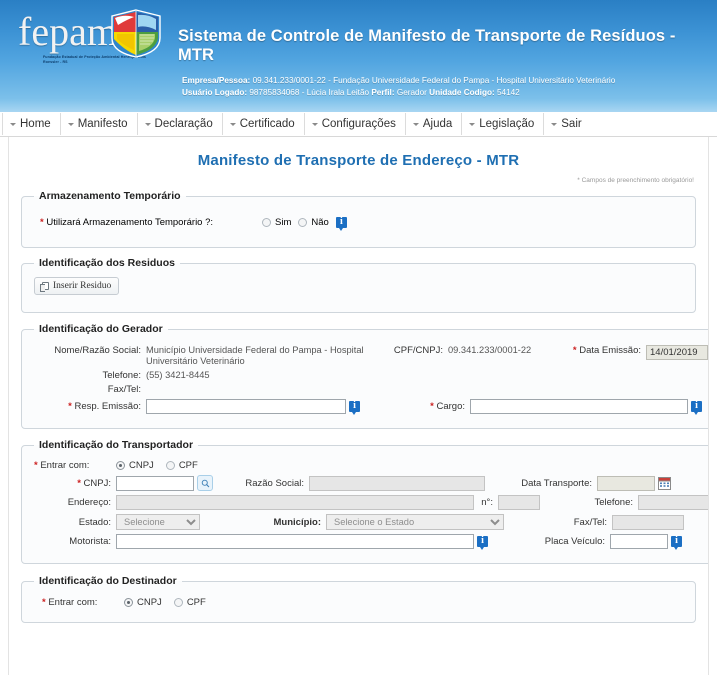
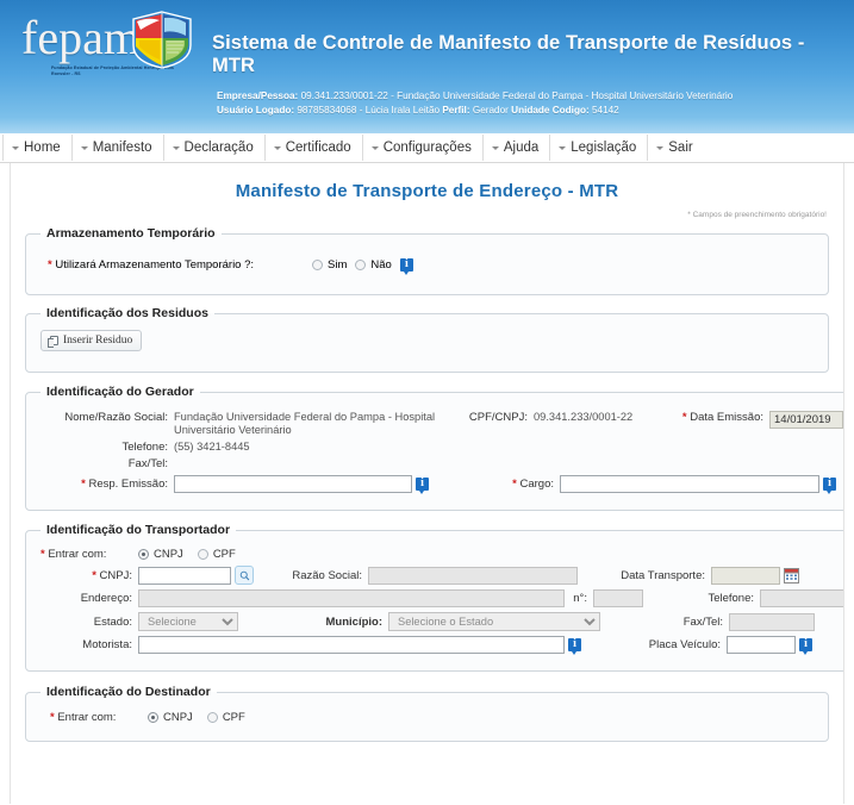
  fepam
  Sistema de Controle de Manifesto de Transporte de Resíduos - MTR
  Empresa/Pessoa: 09.341.233/0001-22 - Fundação Universidade Federal do Pampa - Hospital Universitário Veterinário
  Usuário Logado: 98785834068 - Lúcia Irala Leitão Perfil: Gerador Unidade Codigo: 54142
  Home
  Manifesto
  Declaração
  Certificado
  Configurações
  Ajuda
  Legislação
  Sair
  Manifesto de Transporte de Endereço - MTR
  Armazenamento Temporário
  * Utilizará Armazenamento Temporário ?:
  Sim
  Não
  Identificação dos Residuos
  Inserir Residuo
  Identificação do Gerador
  Nome/Razão Social:
- Município Universidade Federal do Pampa - Hospital Universitário Veterinário
+ Fundação Universidade Federal do Pampa - Hospital Universitário Veterinário
  CPF/CNPJ:
  09.341.233/0001-22
  * Data Emissão:
  14/01/2019
  Telefone:
  (55) 3421-8445
  Fax/Tel:
  * Resp. Emissão:
  * Cargo:
  Identificação do Transportador
  * Entrar com:
  CNPJ
  CPF
  * CNPJ:
  Razão Social:
  Data Transporte:
  Endereço:
  n°:
  Telefone:
  Estado:
  Selecione
  Município:
  Selecione o Estado
  Fax/Tel:
  Motorista:
  Placa Veículo:
  Identificação do Destinador
  * Entrar com:
  CNPJ
  CPF
